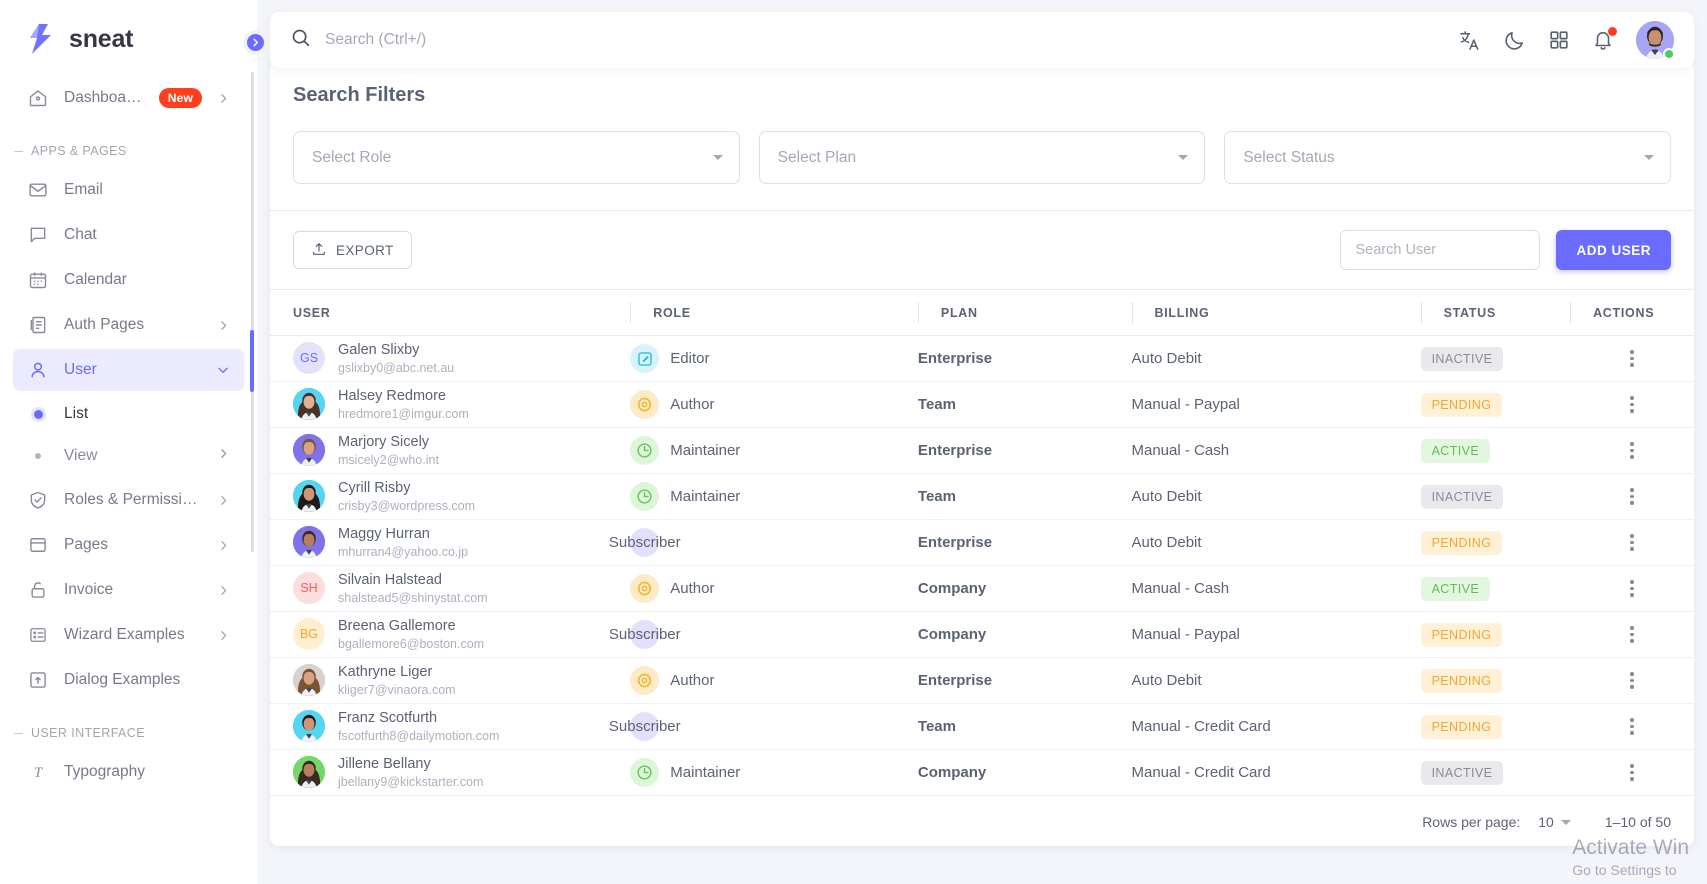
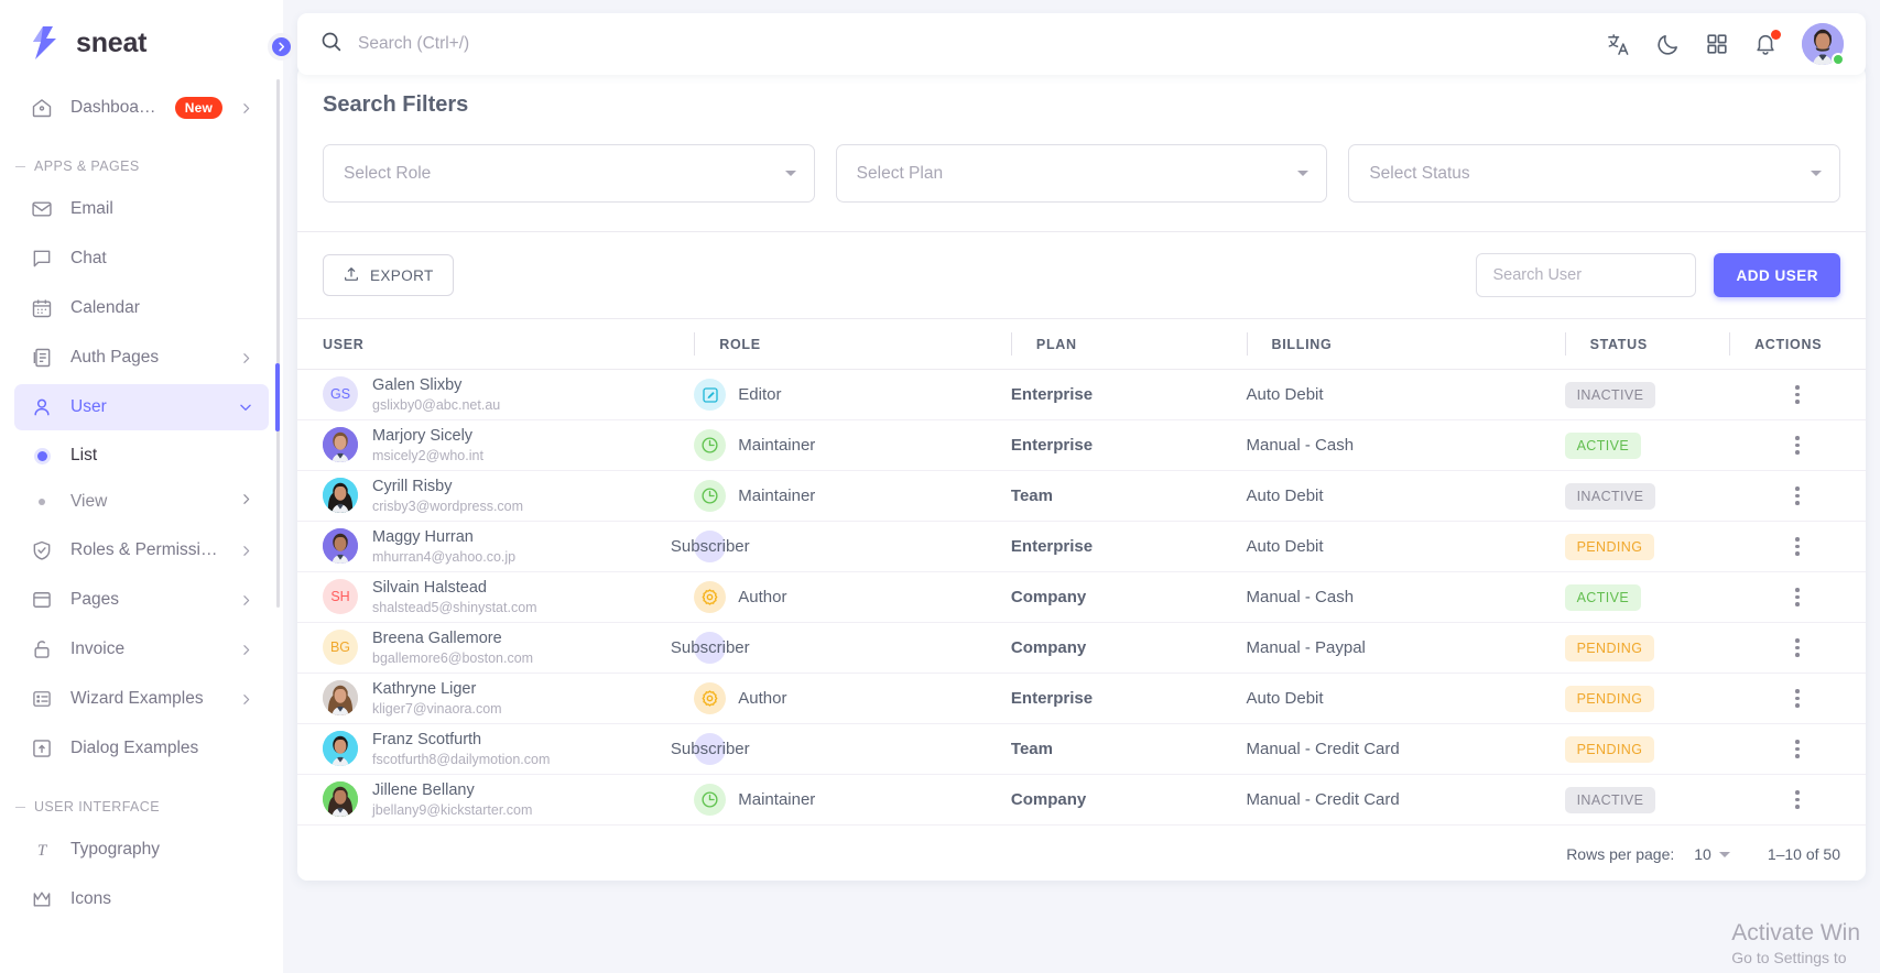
  sneat
  Dashboards
  New
  APPS & PAGES
  Email
  Chat
  Calendar
  Auth Pages
  User
  List
  View
  Roles & Permissio...
  Pages
  Invoice
  Wizard Examples
  Dialog Examples
  USER INTERFACE
  T
  Typography
+ Icons
  Search (Ctrl+/)
  Search Filters
  Select Role
  Select Plan
  Select Status
  EXPORT
  Search User
  ADD USER
  USER	ROLE	PLAN	BILLING	STATUS	ACTIONS
  GSGalen Slixbygslixby0@abc.net.au	Editor	Enterprise	Auto Debit	INACTIVE
- Halsey Redmorehredmore1@imgur.com	Author	Team	Manual - Paypal	PENDING
  Marjory Sicelymsicely2@who.int	Maintainer	Enterprise	Manual - Cash	ACTIVE
  Cyrill Risbycrisby3@wordpress.com	Maintainer	Team	Auto Debit	INACTIVE
  Maggy Hurranmhurran4@yahoo.co.jp	Subscriber	Enterprise	Auto Debit	PENDING
  SHSilvain Halsteadshalstead5@shinystat.com	Author	Company	Manual - Cash	ACTIVE
  BGBreena Gallemorebgallemore6@boston.com	Subscriber	Company	Manual - Paypal	PENDING
  Kathryne Ligerkliger7@vinaora.com	Author	Enterprise	Auto Debit	PENDING
  Franz Scotfurthfscotfurth8@dailymotion.com	Subscriber	Team	Manual - Credit Card	PENDING
  Jillene Bellanyjbellany9@kickstarter.com	Maintainer	Company	Manual - Credit Card	INACTIVE
  Rows per page:
  10
  1–10 of 50
  Activate Win
  Go to Settings to
